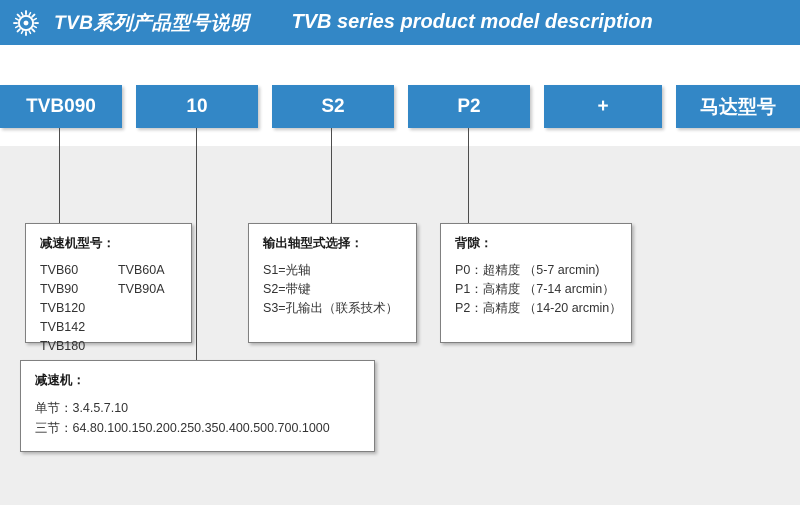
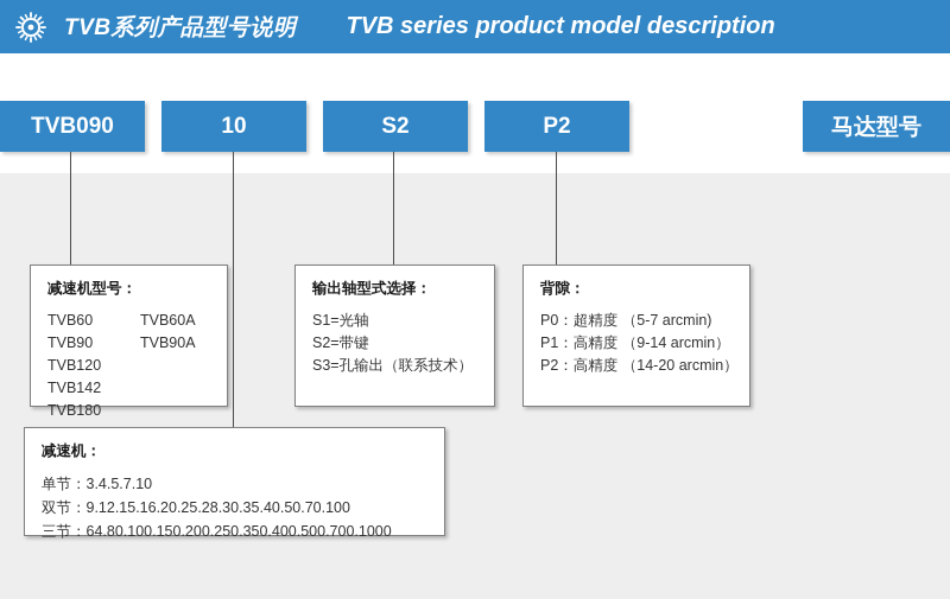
  TVB系列产品型号说明
  TVB series product model description
  TVB090
  10
  S2
  P2
- +
  马达型号
  减速机型号：
  TVB60
  TVB60A
  TVB90
  TVB90A
  TVB120
  TVB142
  TVB180
  输出轴型式选择：
  S1=光轴
  S2=带键
  S3=孔输出（联系技术）
  背隙：
  P0：超精度 （5-7 arcmin)
- P1：高精度 （7-14 arcmin）
+ P1：高精度 （9-14 arcmin）
  P2：高精度 （14-20 arcmin）
  减速机：
  单节：3.4.5.7.10
+ 双节：9.12.15.16.20.25.28.30.35.40.50.70.100
  三节：64.80.100.150.200.250.350.400.500.700.1000
